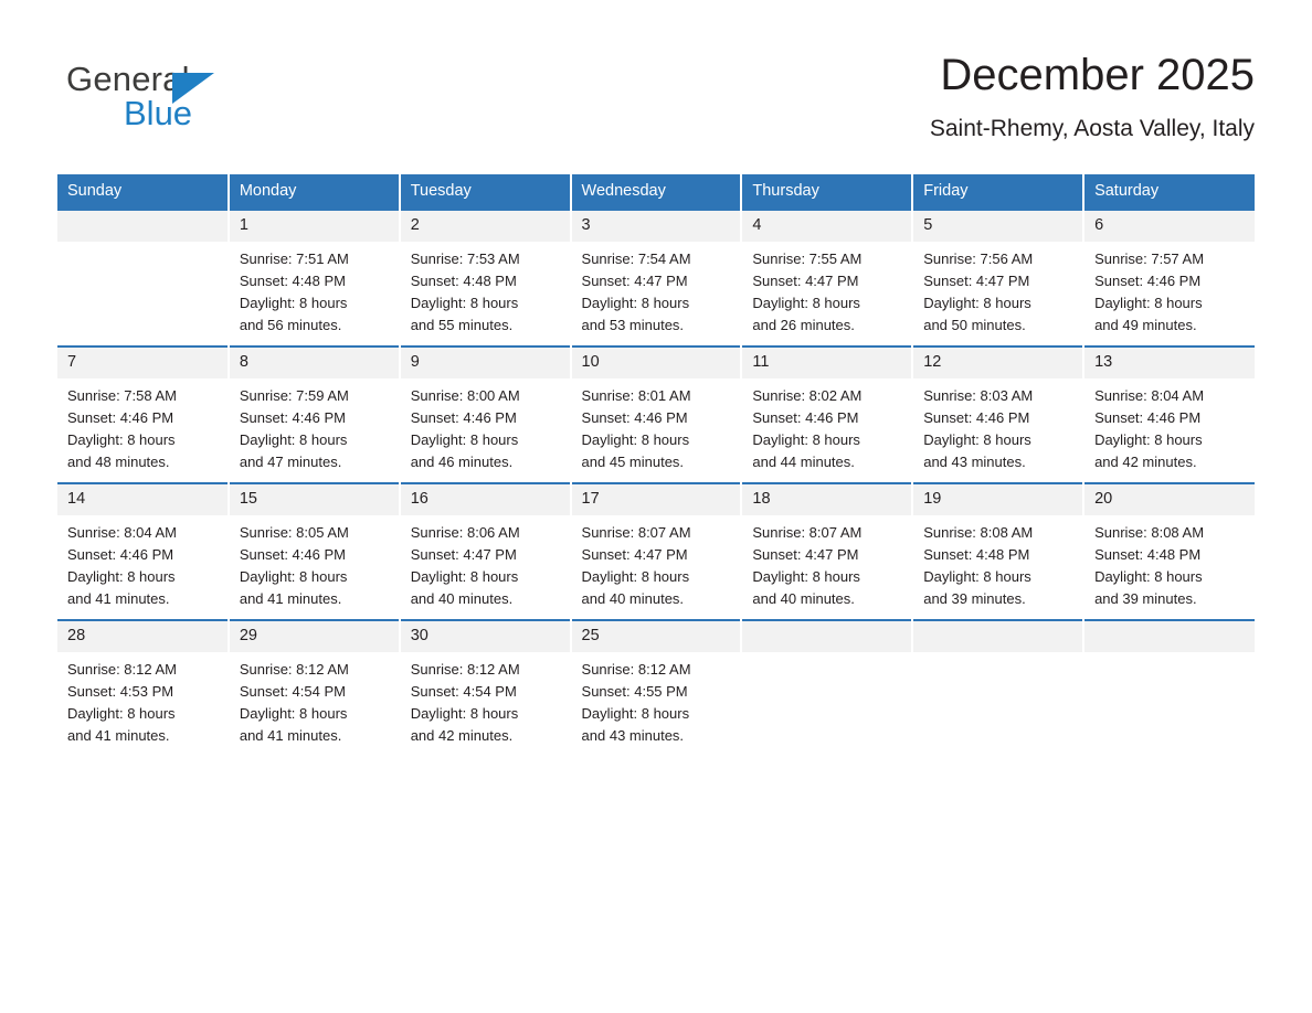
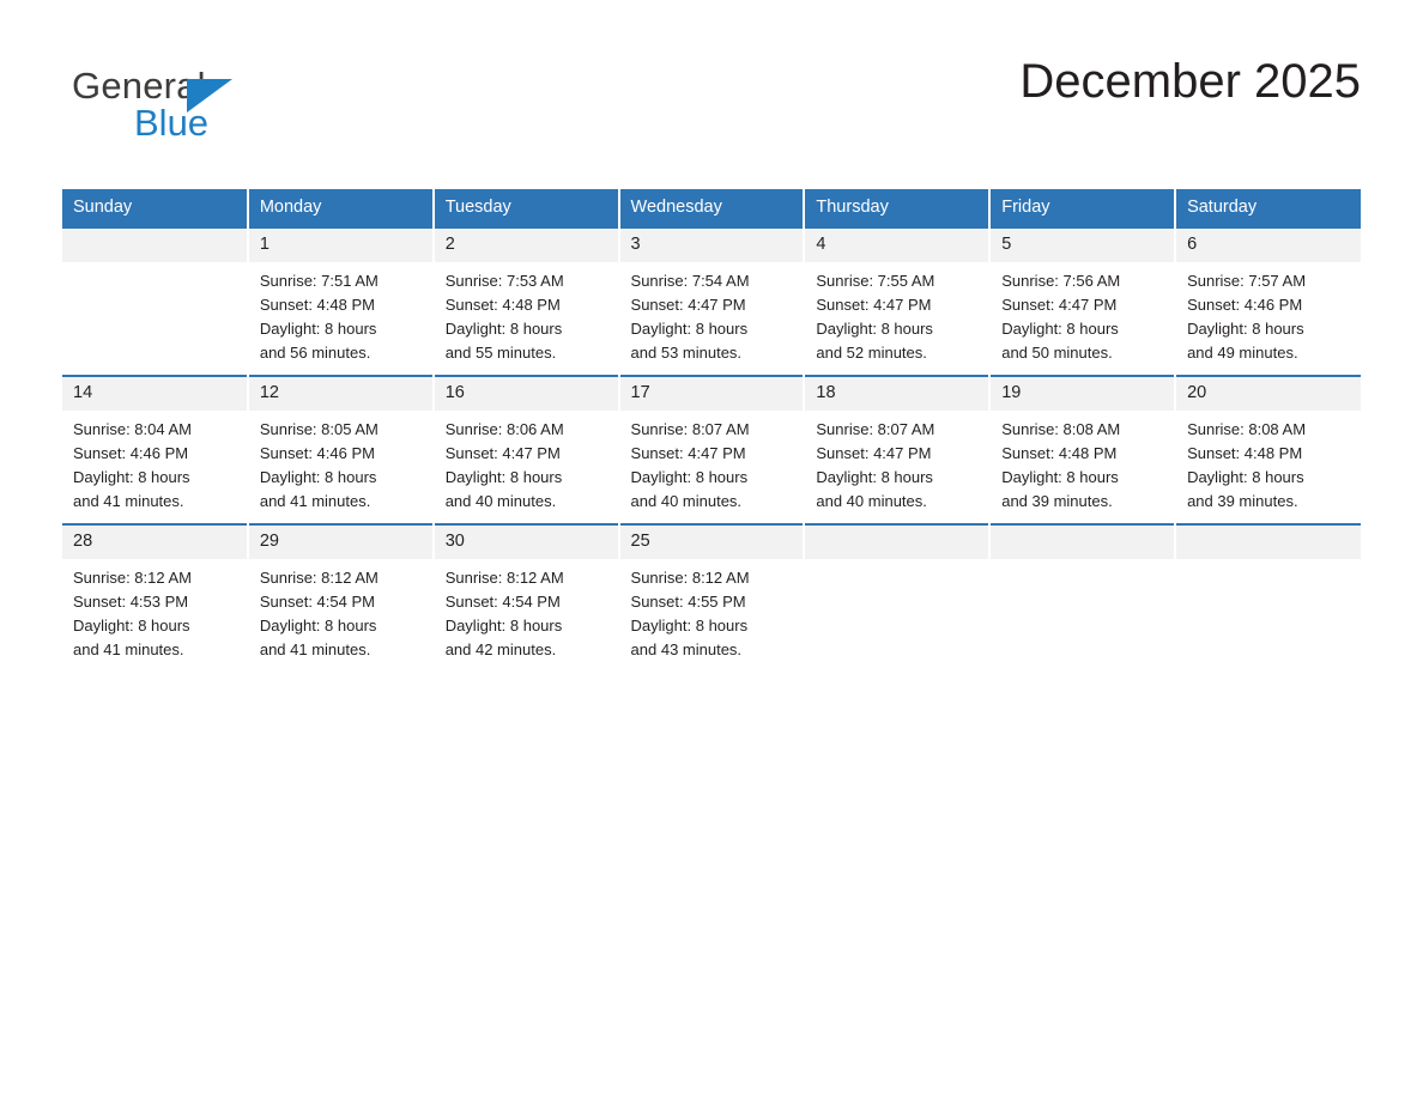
  General
  Blue
  December 2025
- Saint-Rhemy, Aosta Valley, Italy
  Sunday	Monday	Tuesday	Wednesday	Thursday	Friday	Saturday
- 	1Sunrise: 7:51 AMSunset: 4:48 PMDaylight: 8 hoursand 56 minutes.	2Sunrise: 7:53 AMSunset: 4:48 PMDaylight: 8 hoursand 55 minutes.	3Sunrise: 7:54 AMSunset: 4:47 PMDaylight: 8 hoursand 53 minutes.	4Sunrise: 7:55 AMSunset: 4:47 PMDaylight: 8 hoursand 26 minutes.	5Sunrise: 7:56 AMSunset: 4:47 PMDaylight: 8 hoursand 50 minutes.	6Sunrise: 7:57 AMSunset: 4:46 PMDaylight: 8 hoursand 49 minutes.
+ 	1Sunrise: 7:51 AMSunset: 4:48 PMDaylight: 8 hoursand 56 minutes.	2Sunrise: 7:53 AMSunset: 4:48 PMDaylight: 8 hoursand 55 minutes.	3Sunrise: 7:54 AMSunset: 4:47 PMDaylight: 8 hoursand 53 minutes.	4Sunrise: 7:55 AMSunset: 4:47 PMDaylight: 8 hoursand 52 minutes.	5Sunrise: 7:56 AMSunset: 4:47 PMDaylight: 8 hoursand 50 minutes.	6Sunrise: 7:57 AMSunset: 4:46 PMDaylight: 8 hoursand 49 minutes.
- 7Sunrise: 7:58 AMSunset: 4:46 PMDaylight: 8 hoursand 48 minutes.	8Sunrise: 7:59 AMSunset: 4:46 PMDaylight: 8 hoursand 47 minutes.	9Sunrise: 8:00 AMSunset: 4:46 PMDaylight: 8 hoursand 46 minutes.	10Sunrise: 8:01 AMSunset: 4:46 PMDaylight: 8 hoursand 45 minutes.	11Sunrise: 8:02 AMSunset: 4:46 PMDaylight: 8 hoursand 44 minutes.	12Sunrise: 8:03 AMSunset: 4:46 PMDaylight: 8 hoursand 43 minutes.	13Sunrise: 8:04 AMSunset: 4:46 PMDaylight: 8 hoursand 42 minutes.
- 14Sunrise: 8:04 AMSunset: 4:46 PMDaylight: 8 hoursand 41 minutes.	15Sunrise: 8:05 AMSunset: 4:46 PMDaylight: 8 hoursand 41 minutes.	16Sunrise: 8:06 AMSunset: 4:47 PMDaylight: 8 hoursand 40 minutes.	17Sunrise: 8:07 AMSunset: 4:47 PMDaylight: 8 hoursand 40 minutes.	18Sunrise: 8:07 AMSunset: 4:47 PMDaylight: 8 hoursand 40 minutes.	19Sunrise: 8:08 AMSunset: 4:48 PMDaylight: 8 hoursand 39 minutes.	20Sunrise: 8:08 AMSunset: 4:48 PMDaylight: 8 hoursand 39 minutes.
+ 14Sunrise: 8:04 AMSunset: 4:46 PMDaylight: 8 hoursand 41 minutes.	12Sunrise: 8:05 AMSunset: 4:46 PMDaylight: 8 hoursand 41 minutes.	16Sunrise: 8:06 AMSunset: 4:47 PMDaylight: 8 hoursand 40 minutes.	17Sunrise: 8:07 AMSunset: 4:47 PMDaylight: 8 hoursand 40 minutes.	18Sunrise: 8:07 AMSunset: 4:47 PMDaylight: 8 hoursand 40 minutes.	19Sunrise: 8:08 AMSunset: 4:48 PMDaylight: 8 hoursand 39 minutes.	20Sunrise: 8:08 AMSunset: 4:48 PMDaylight: 8 hoursand 39 minutes.
  28Sunrise: 8:12 AMSunset: 4:53 PMDaylight: 8 hoursand 41 minutes.	29Sunrise: 8:12 AMSunset: 4:54 PMDaylight: 8 hoursand 41 minutes.	30Sunrise: 8:12 AMSunset: 4:54 PMDaylight: 8 hoursand 42 minutes.	25Sunrise: 8:12 AMSunset: 4:55 PMDaylight: 8 hoursand 43 minutes.
